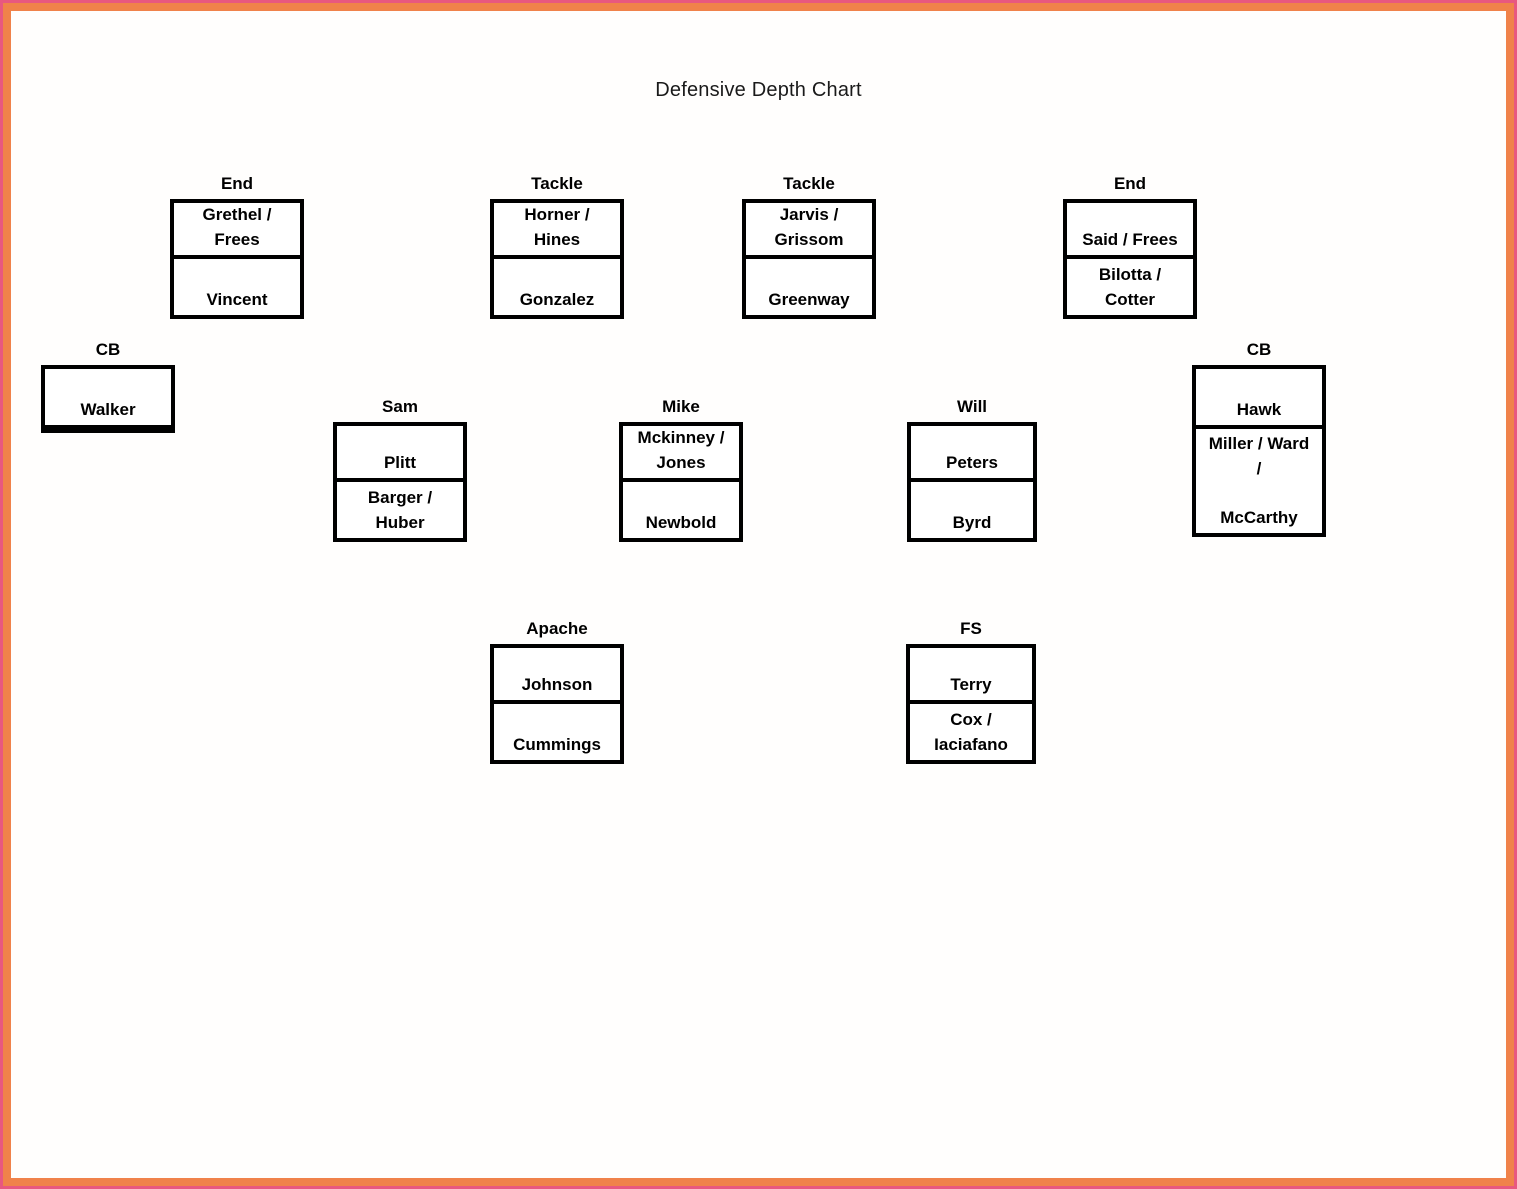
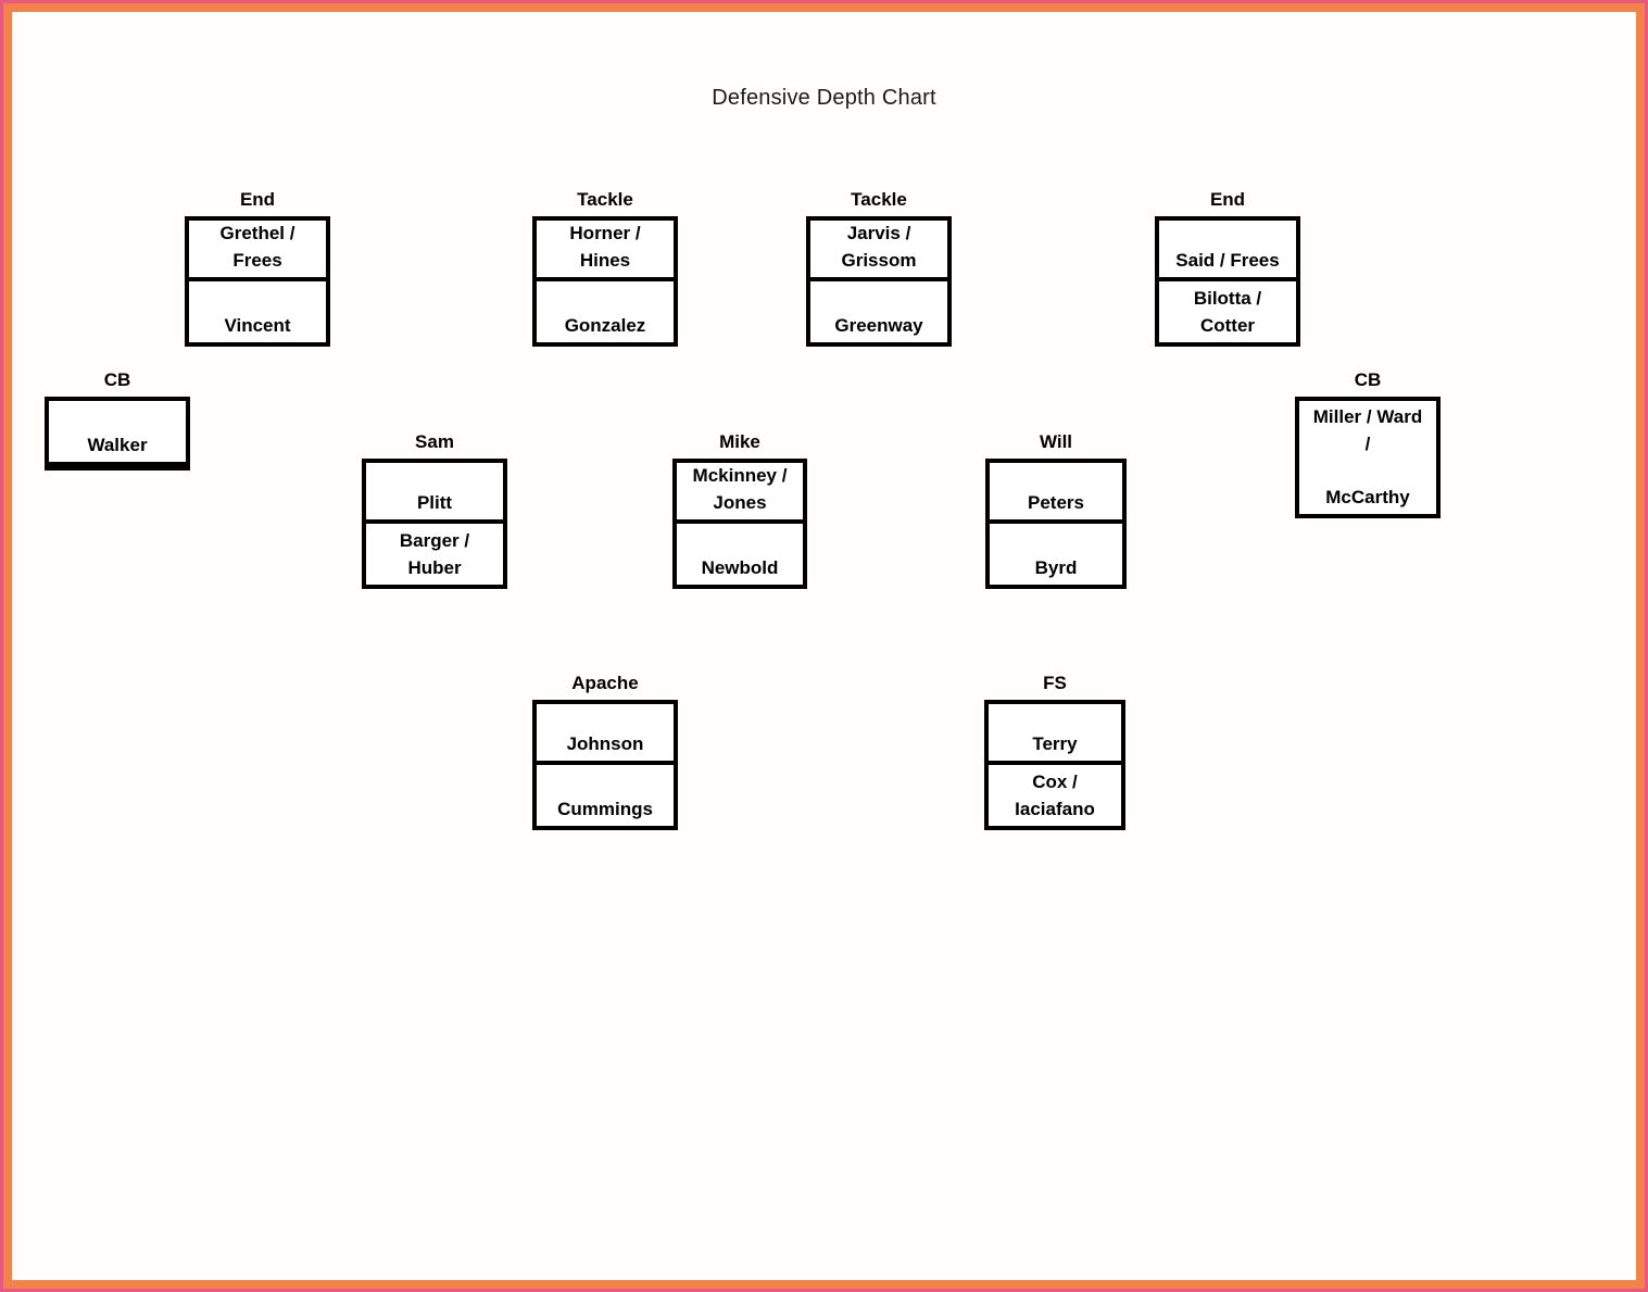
  Defensive Depth Chart
  End
  Grethel /
  Frees
  Vincent
  Tackle
  Horner /
  Hines
  Gonzalez
  Tackle
  Jarvis /
  Grissom
  Greenway
  End
  Said / Frees
  Bilotta /
  Cotter
  CB
  Walker
  Sam
  Plitt
  Barger /
  Huber
  Mike
  Mckinney /
  Jones
  Newbold
  Will
  Peters
  Byrd
  CB
- Hawk
  Miller / Ward
  /
  McCarthy
  Apache
  Johnson
  Cummings
  FS
  Terry
  Cox /
  Iaciafano
